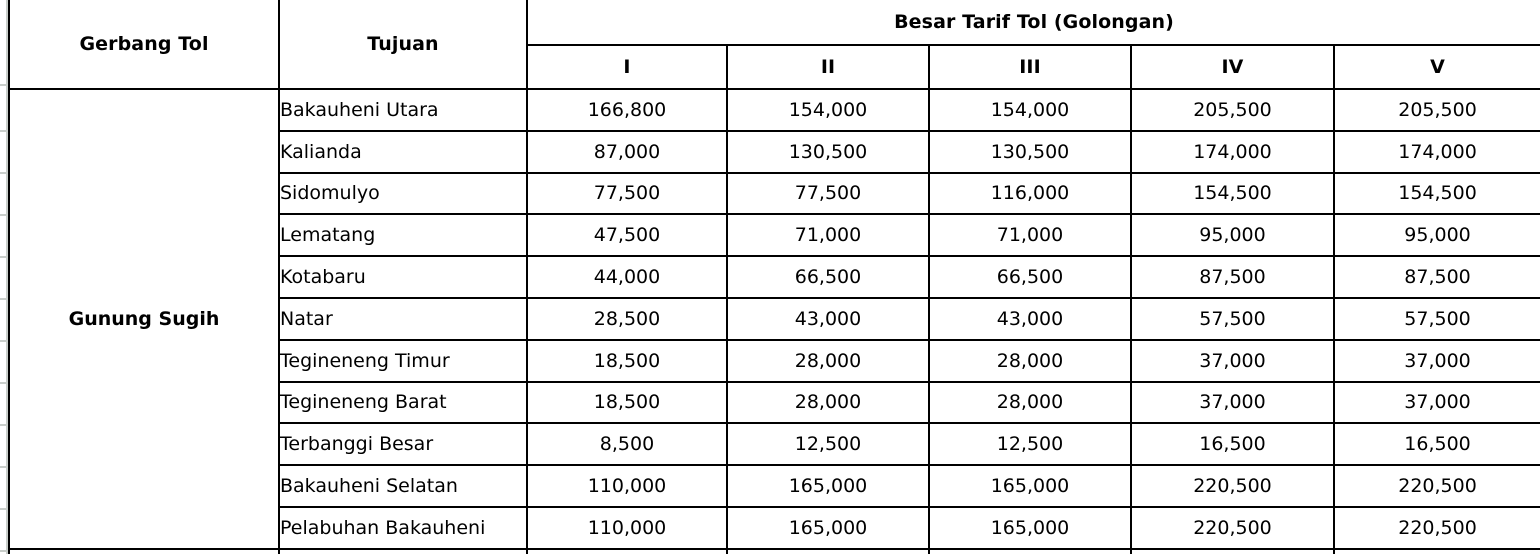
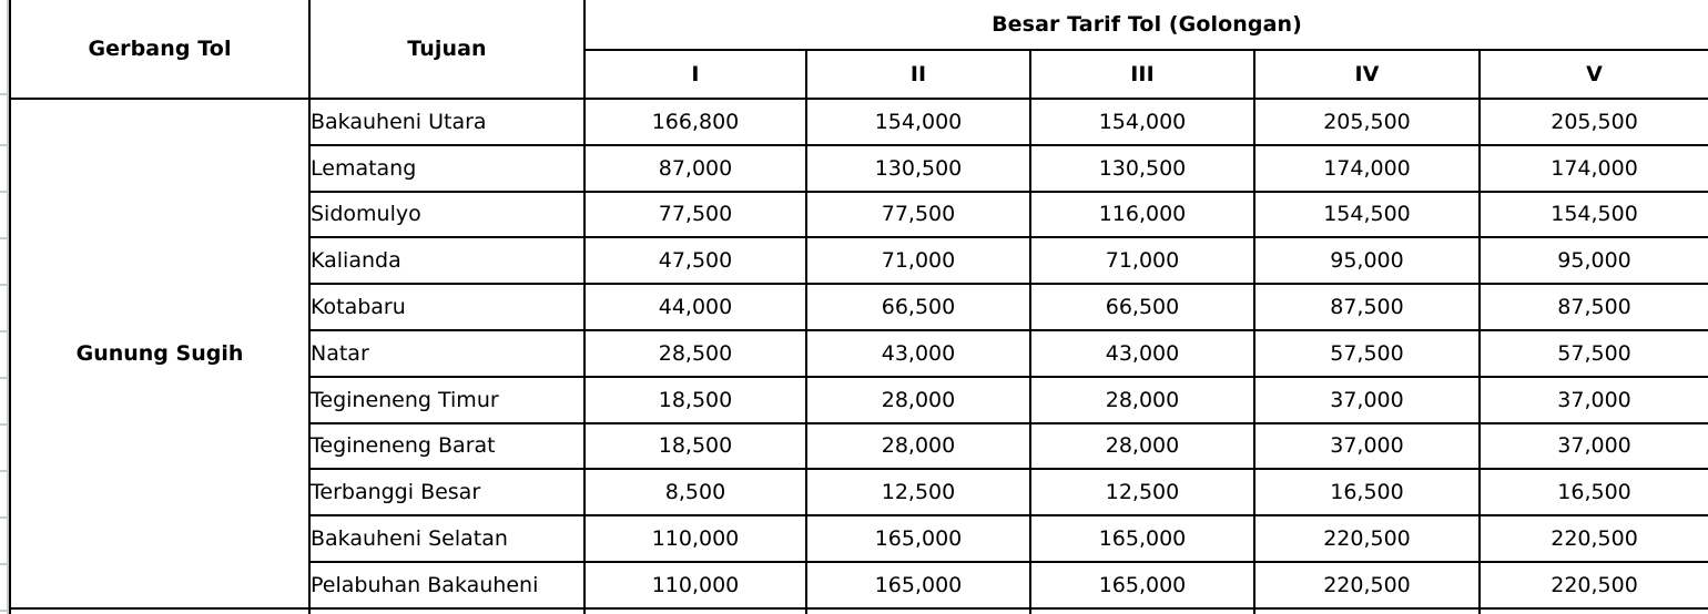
  Gerbang Tol	Tujuan	Besar Tarif Tol (Golongan)
  I	II	III	IV	V
  Gunung Sugih	Bakauheni Utara	166,800	154,000	154,000	205,500	205,500
- Kalianda	87,000	130,500	130,500	174,000	174,000
+ Lematang	87,000	130,500	130,500	174,000	174,000
  Sidomulyo	77,500	77,500	116,000	154,500	154,500
- Lematang	47,500	71,000	71,000	95,000	95,000
+ Kalianda	47,500	71,000	71,000	95,000	95,000
  Kotabaru	44,000	66,500	66,500	87,500	87,500
  Natar	28,500	43,000	43,000	57,500	57,500
  Tegineneng Timur	18,500	28,000	28,000	37,000	37,000
  Tegineneng Barat	18,500	28,000	28,000	37,000	37,000
  Terbanggi Besar	8,500	12,500	12,500	16,500	16,500
  Bakauheni Selatan	110,000	165,000	165,000	220,500	220,500
  Pelabuhan Bakauheni	110,000	165,000	165,000	220,500	220,500
